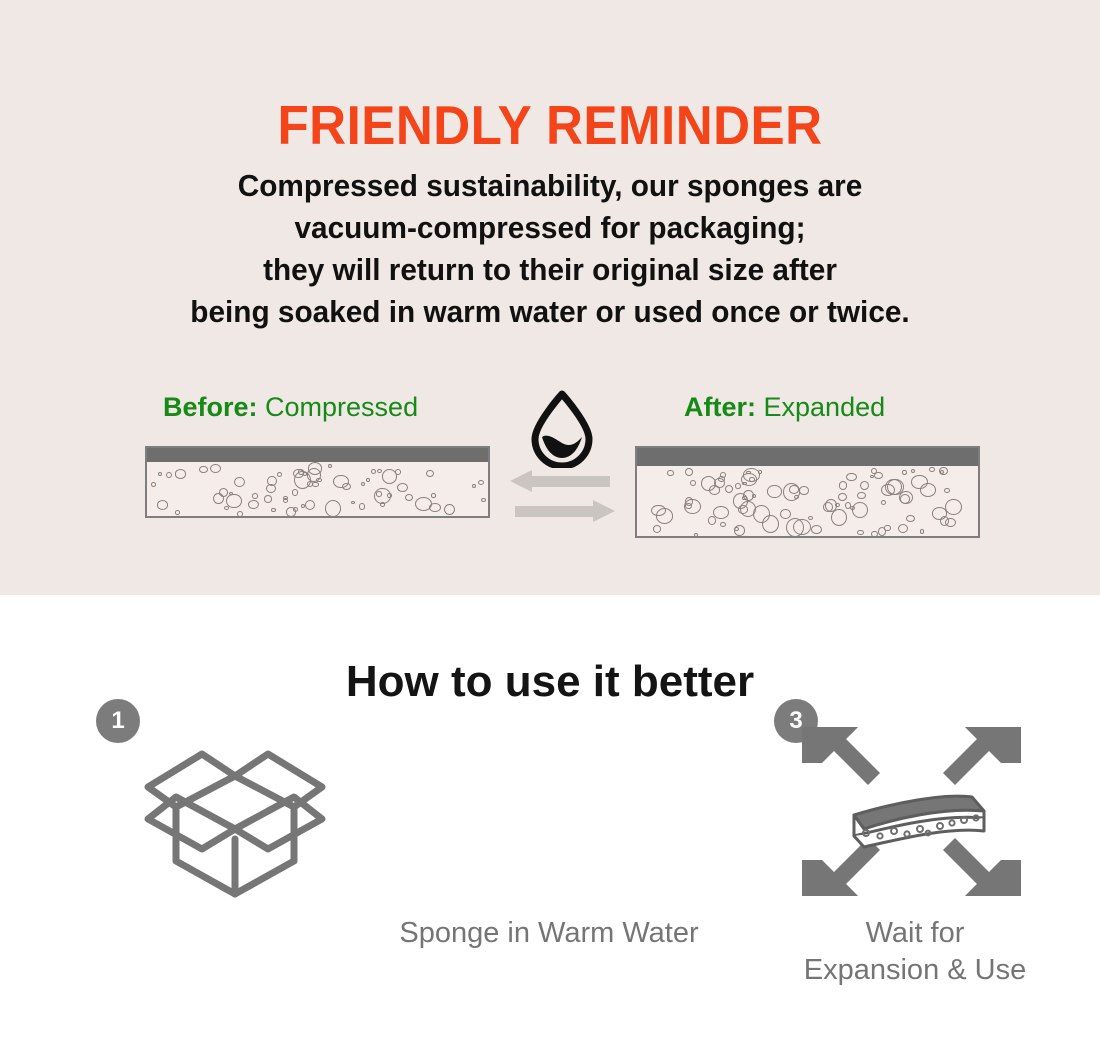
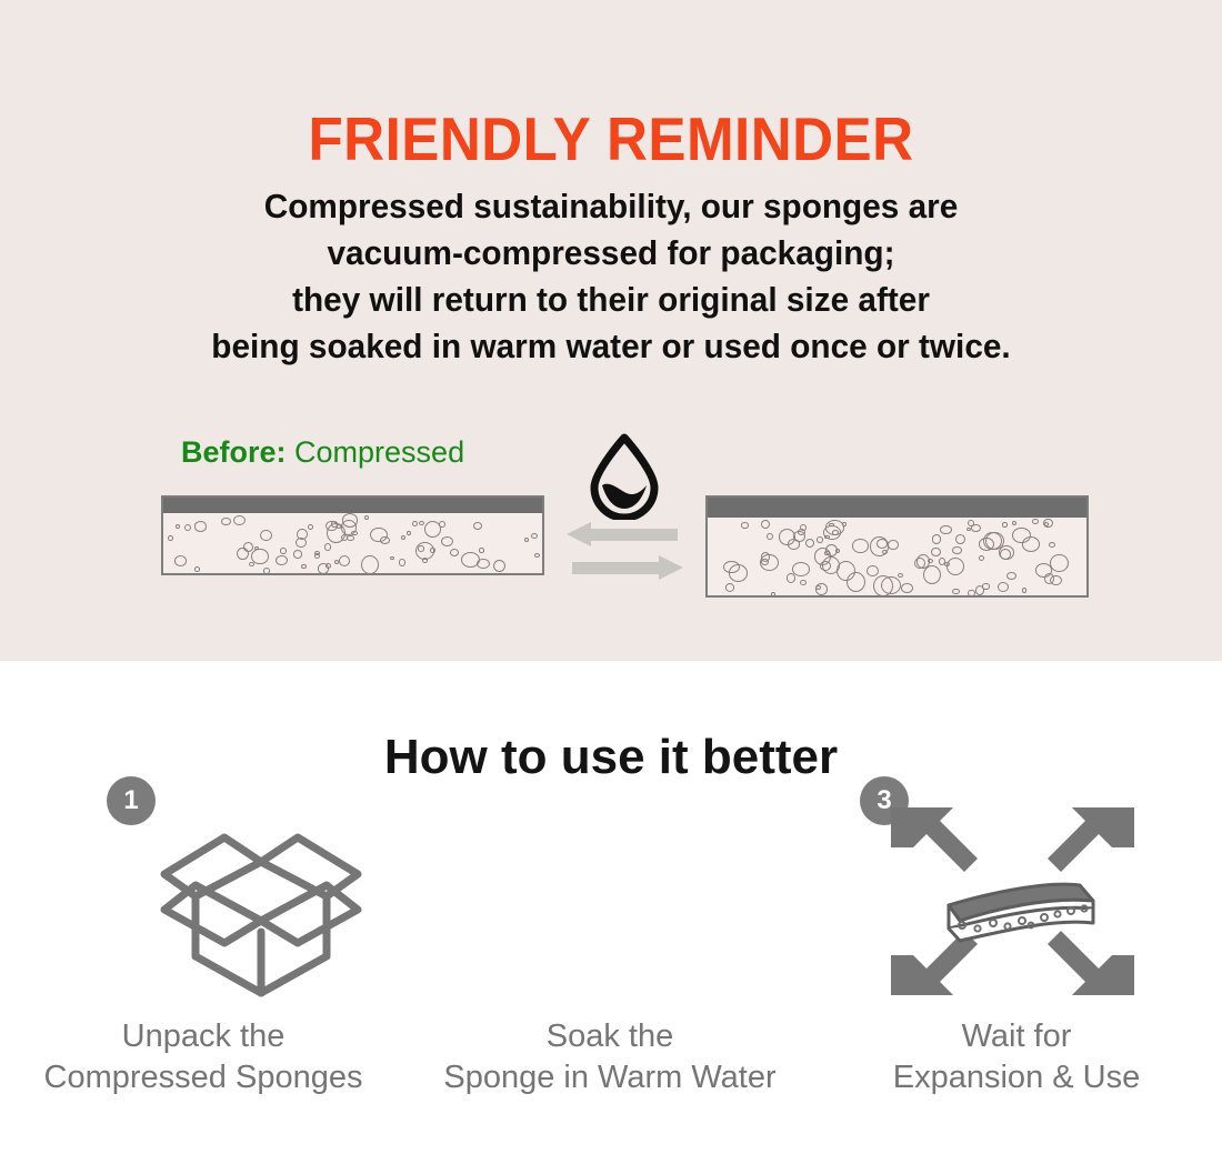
  FRIENDLY REMINDER
  Compressed sustainability, our sponges are
  vacuum-compressed for packaging;
  they will return to their original size after
  being soaked in warm water or used once or twice.
  Before: Compressed
- After: Expanded
  How to use it better
  1
+ Unpack the
+ Compressed Sponges
+ Soak the
  Sponge in Warm Water
  3
  Wait for
  Expansion & Use
